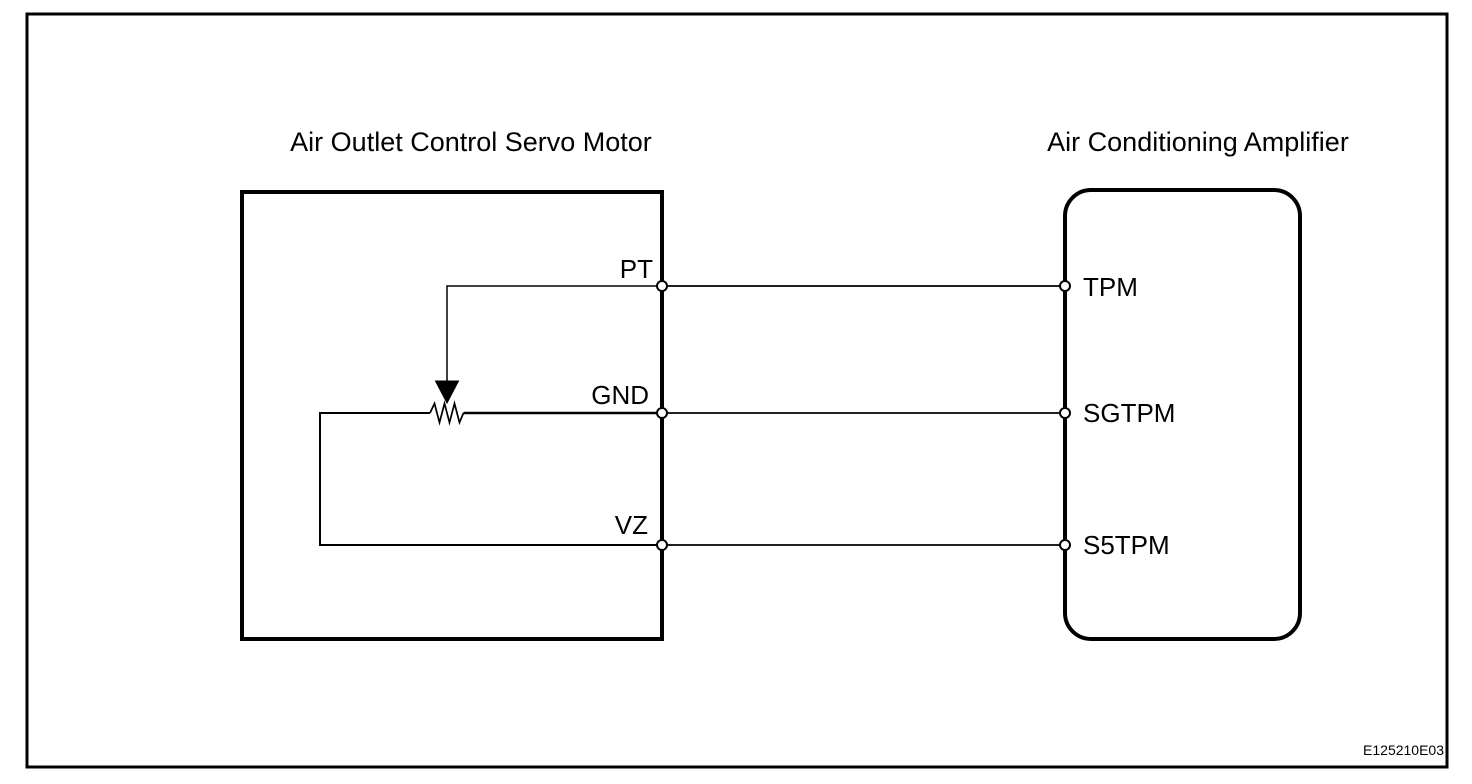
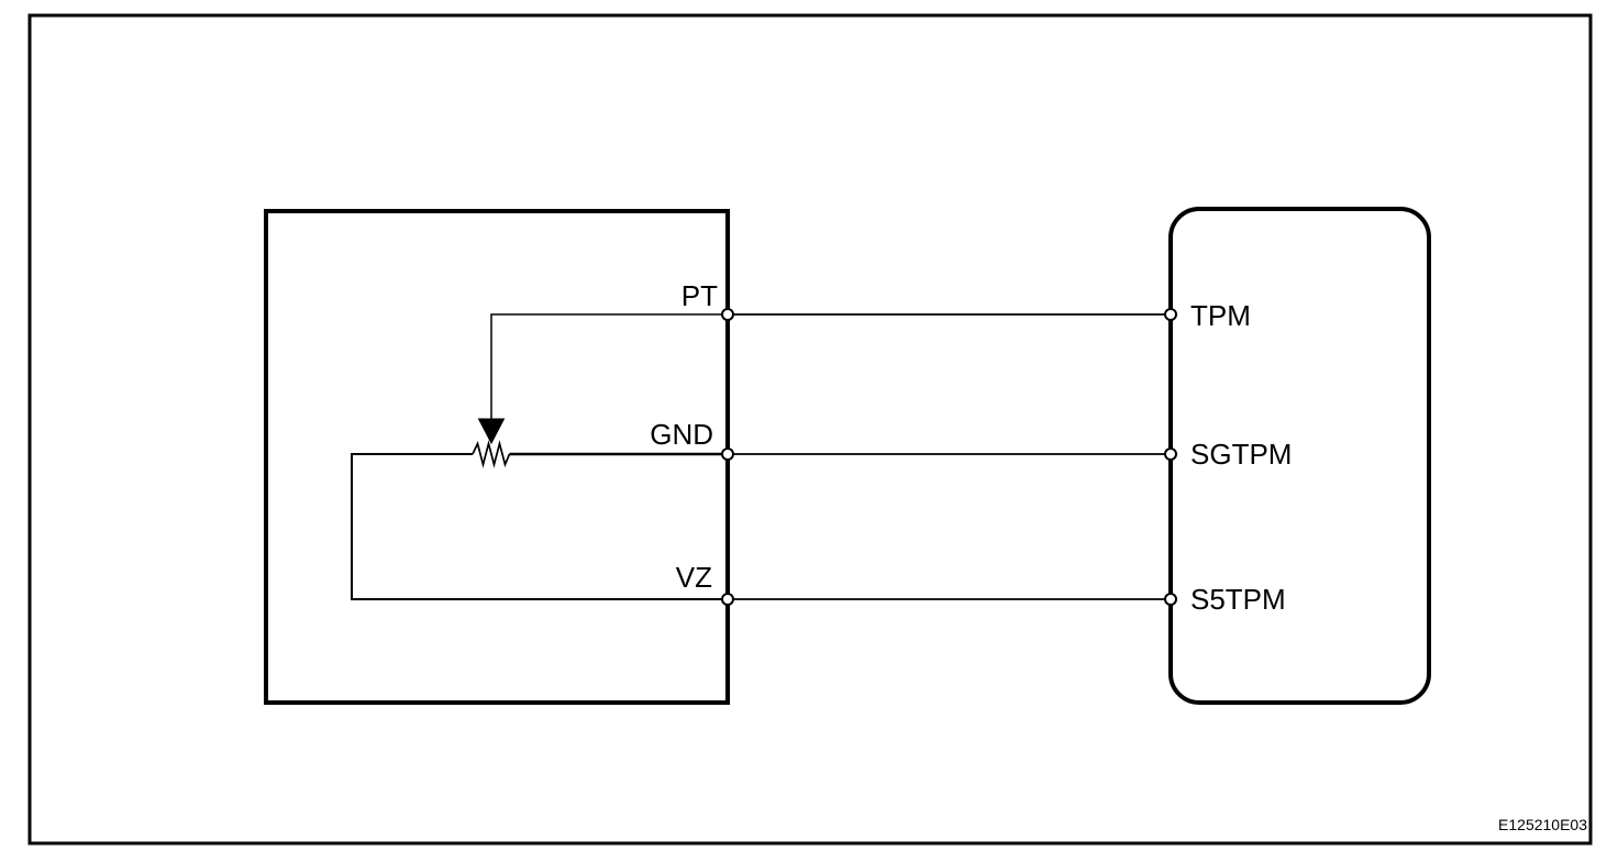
- Air Outlet Control Servo Motor
- Air Conditioning Amplifier
  PT
  GND
  VZ
  TPM
  SGTPM
  S5TPM
  E125210E03
